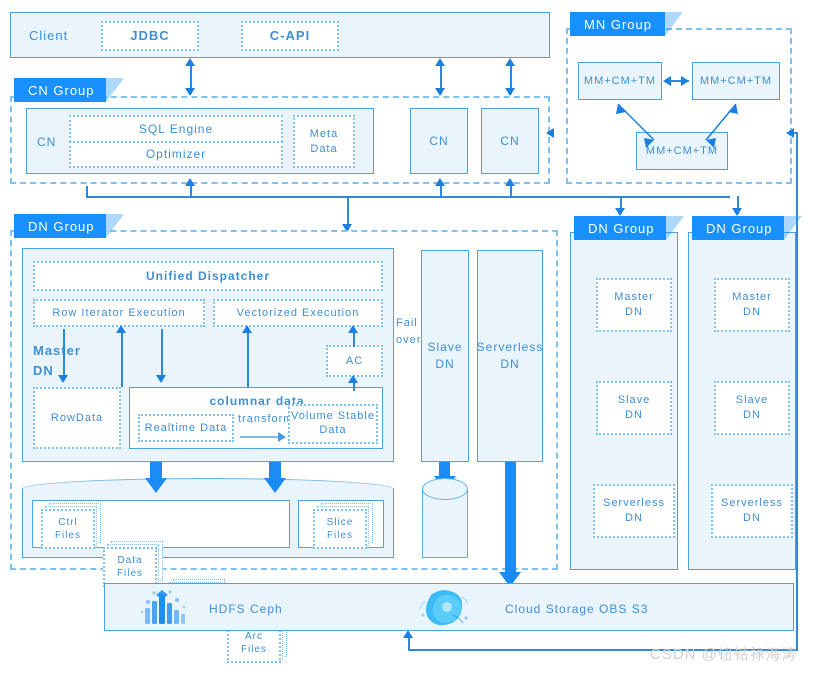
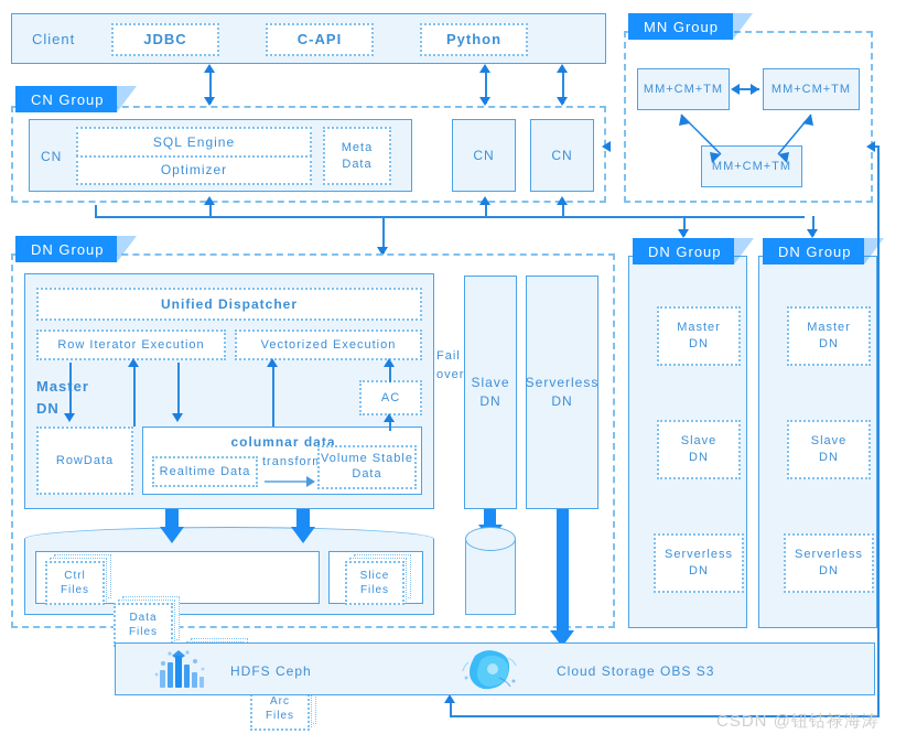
  Client
  JDBC
  C-API
+ Python
  CN Group
  CN
  SQL Engine
  Optimizer
  Meta
  Data
  CN
  CN
  MN Group
  MM+CM+TM
  MM+CM+TM
  MM+CM+TM
  DN Group
  Unified Dispatcher
  Row Iterator Execution
  Vectorized Execution
  Maser
  DN
  AC
  RowData
  columnar data
  Realtime Data
  transfor
  Volume Stable
  Data
  Fail
  over
  Slave
  DN
  Serverless
  DN
  Ctrl
  Files
  Data
  Files
  Arc
  Files
  Slice
  Files
  DN Group
  Master
  DN
  Slave
  DN
  Serverless
  DN
  DN Group
  Master
  DN
  Slave
  DN
  Serverless
  DN
  HDFS Ceph
  Cloud Storage OBS S3
  CSDN @钮钴禄海涛
